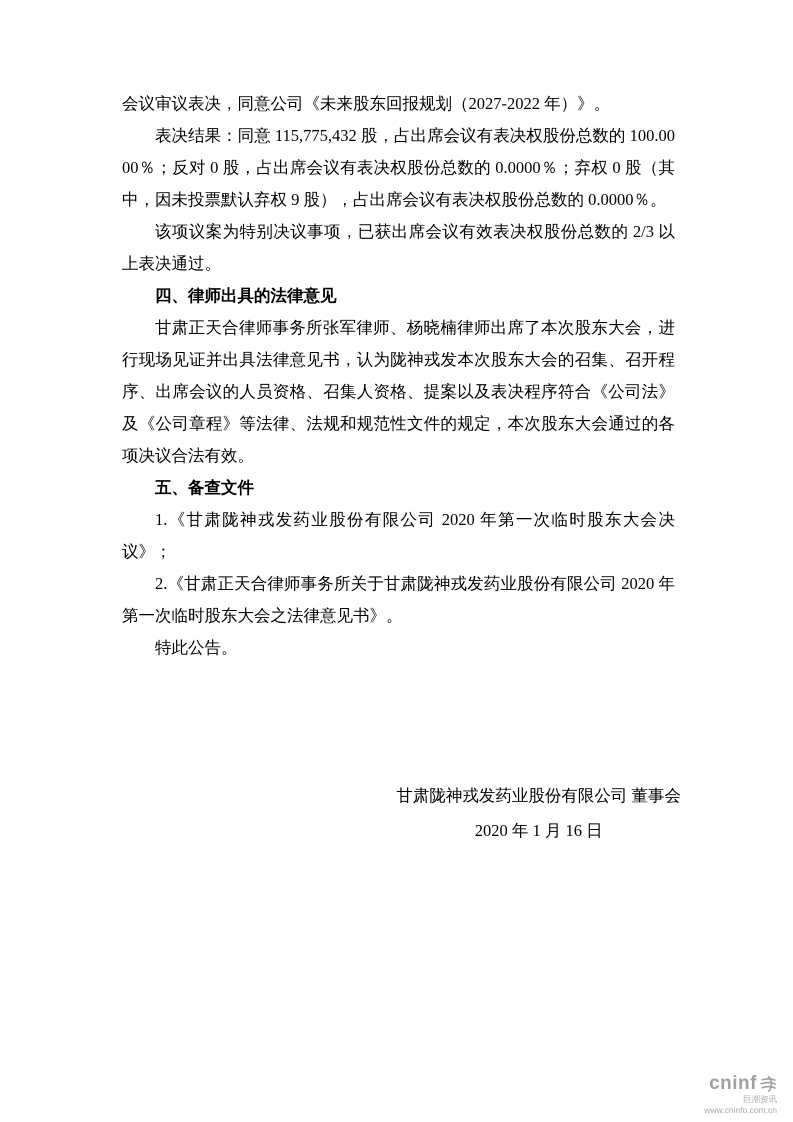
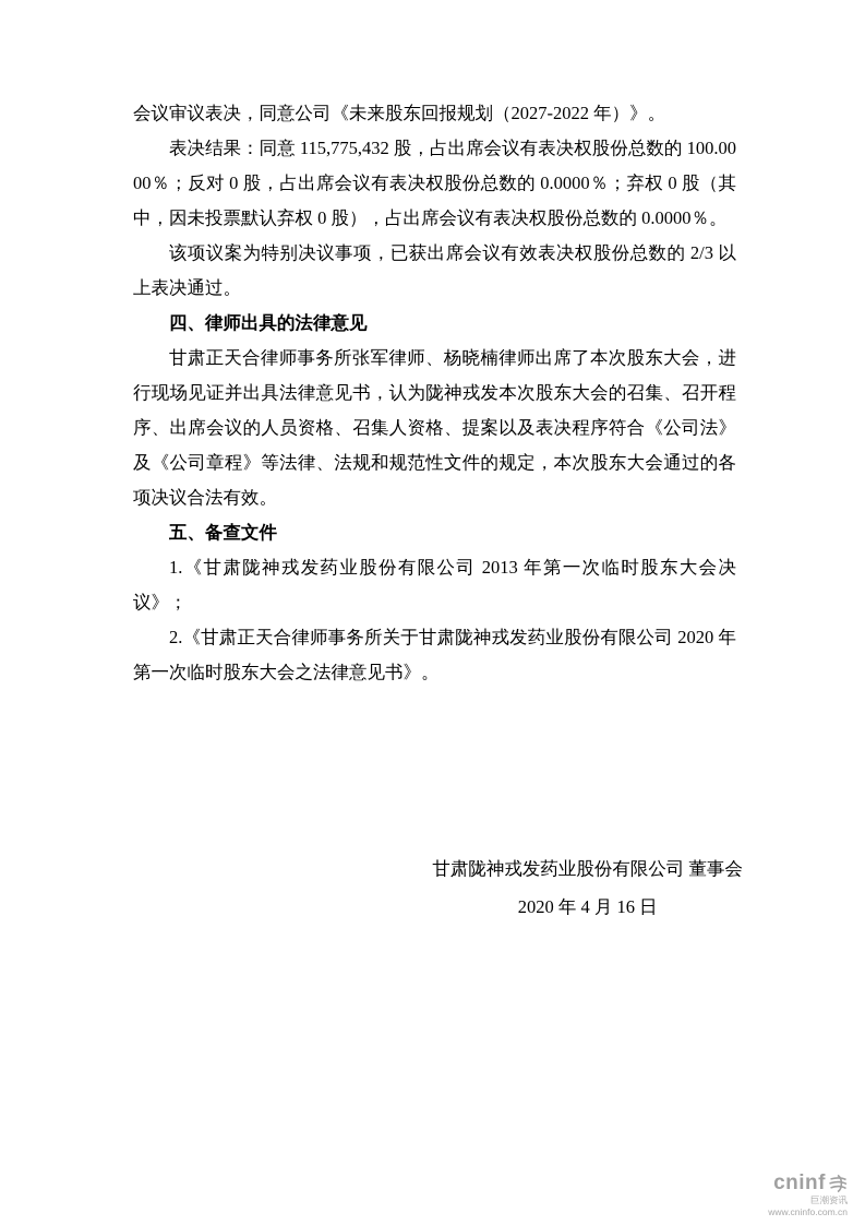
  会议审议表决，同意公司《未来股东回报规划（2027-2022 年）》。
- 表决结果：同意 115,775,432 股，占出席会议有表决权股份总数的 100.0000％；反对 0 股，占出席会议有表决权股份总数的 0.0000％；弃权 0 股（其中，因未投票默认弃权 9 股），占出席会议有表决权股份总数的 0.0000％。
+ 表决结果：同意 115,775,432 股，占出席会议有表决权股份总数的 100.0000％；反对 0 股，占出席会议有表决权股份总数的 0.0000％；弃权 0 股（其中，因未投票默认弃权 0 股），占出席会议有表决权股份总数的 0.0000％。
  该项议案为特别决议事项，已获出席会议有效表决权股份总数的 2/3 以上表决通过。
  四、律师出具的法律意见
  甘肃正天合律师事务所张军律师、杨晓楠律师出席了本次股东大会，进行现场见证并出具法律意见书，认为陇神戎发本次股东大会的召集、召开程序、出席会议的人员资格、召集人资格、提案以及表决程序符合《公司法》及《公司章程》等法律、法规和规范性文件的规定，本次股东大会通过的各项决议合法有效。
  五、备查文件
- 1.《甘肃陇神戎发药业股份有限公司 2020 年第一次临时股东大会决议》；
+ 1.《甘肃陇神戎发药业股份有限公司 2013 年第一次临时股东大会决议》；
  2.《甘肃正天合律师事务所关于甘肃陇神戎发药业股份有限公司 2020 年第一次临时股东大会之法律意见书》。
- 特此公告。
  甘肃陇神戎发药业股份有限公司 董事会
- 2020 年 1 月 16 日
+ 2020 年 4 月 16 日
  cninf
  巨潮资讯
  www.cninfo.com.cn
